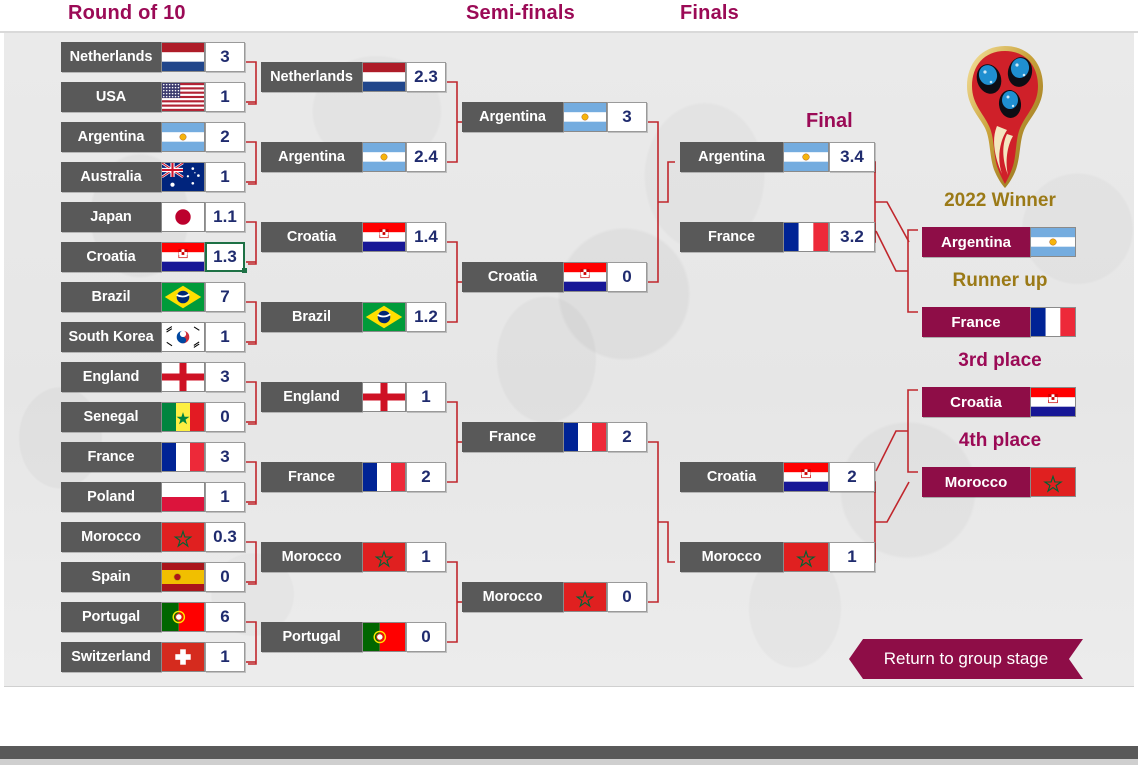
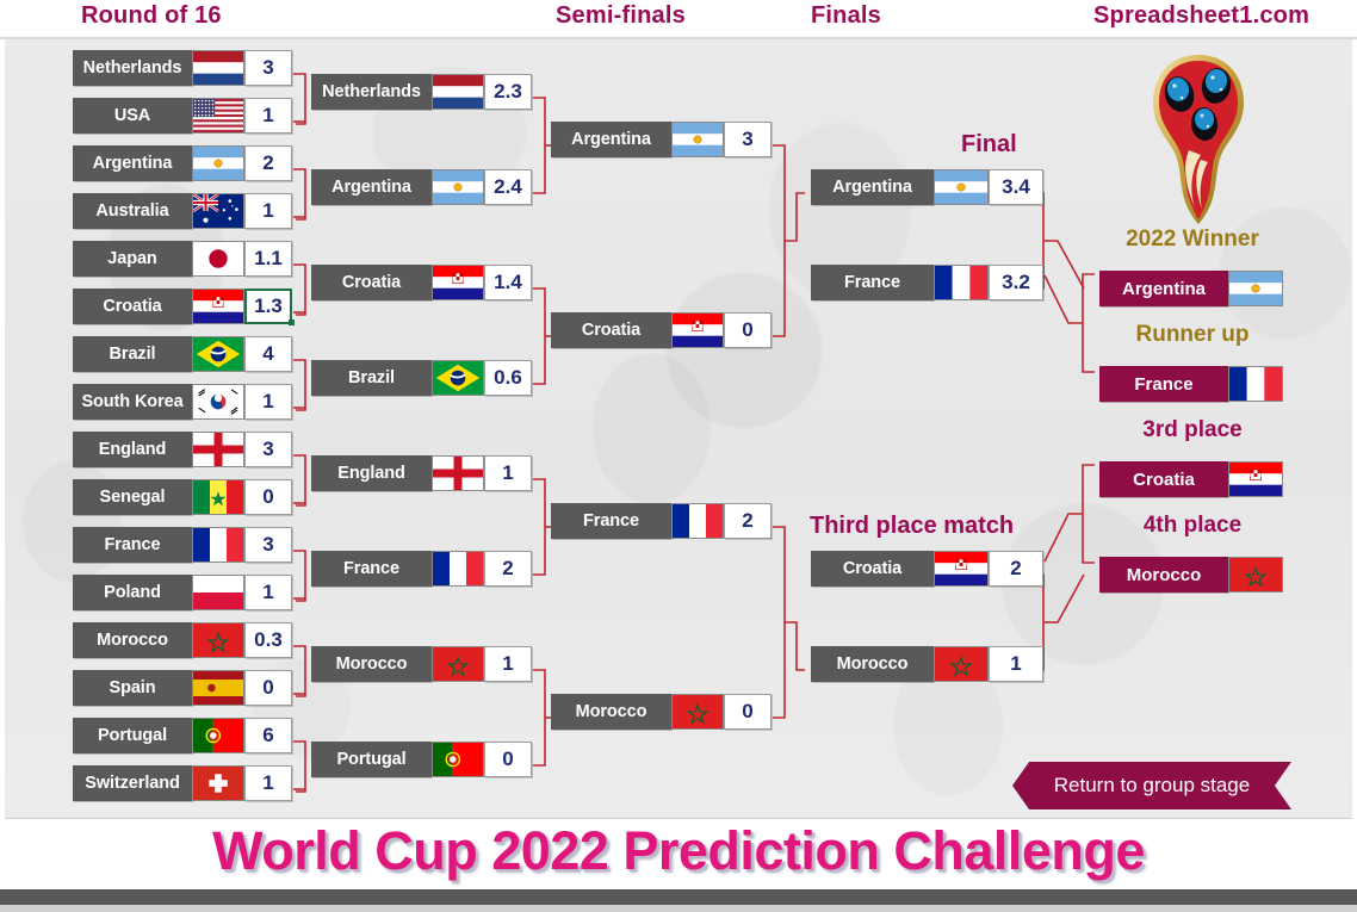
- Round of 10
+ Round of 16
  Semi-finals
  Finals
+ Spreadsheet1.com
  Netherlands
  3
  USA
  1
  Argentina
  2
  Australia
  1
  Japan
  1.1
  Croatia
  1.3
  Brazil
- 7
+ 4
  South Korea
  1
  England
  3
  Senegal
  0
  France
  3
  Poland
  1
  Morocco
  0.3
  Spain
  0
  Portugal
  6
  Switzerland
  1
  Netherlands
  2.3
  Argentina
  2.4
  Croatia
  1.4
  Brazil
- 1.2
+ 0.6
  England
  1
  France
  2
  Morocco
  1
  Portugal
  0
  Argentina
  3
  Croatia
  0
  France
  2
  Morocco
  0
  Final
+ Third place match
  Argentina
  3.4
  France
  3.2
  Croatia
  2
  Morocco
  1
  2022 Winner
  Argentina
  Runner up
  France
  3rd place
  Croatia
  4th place
  Morocco
  Return to group stage
+ World Cup 2022 Prediction Challenge
